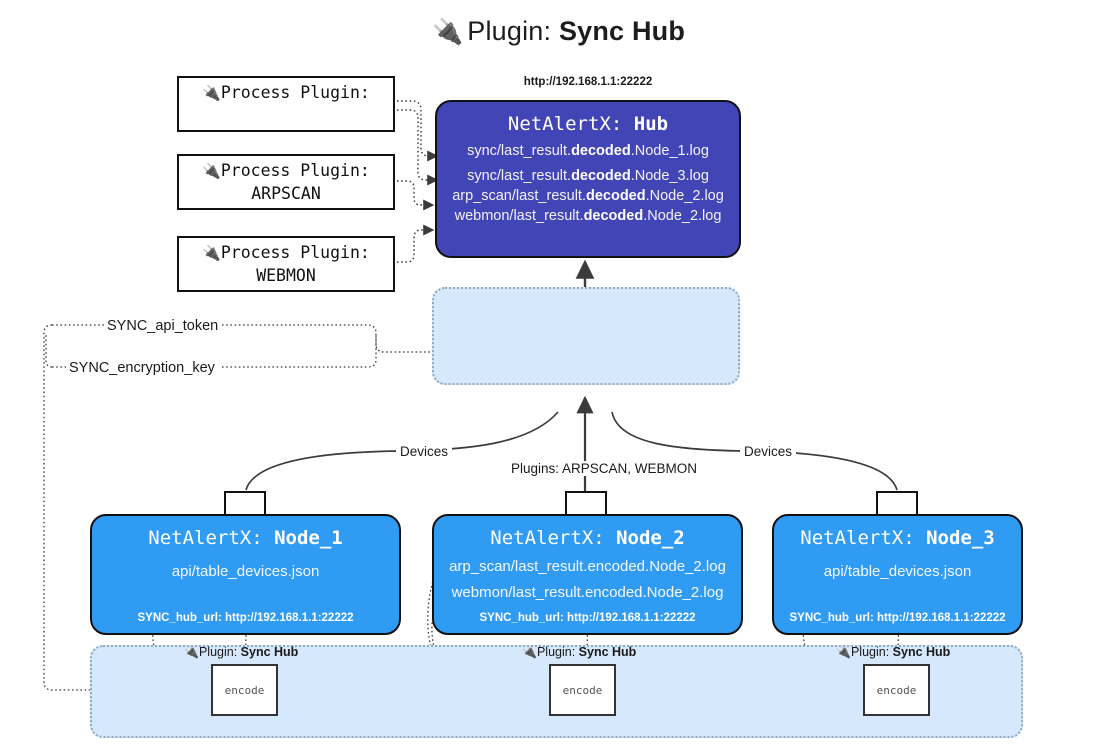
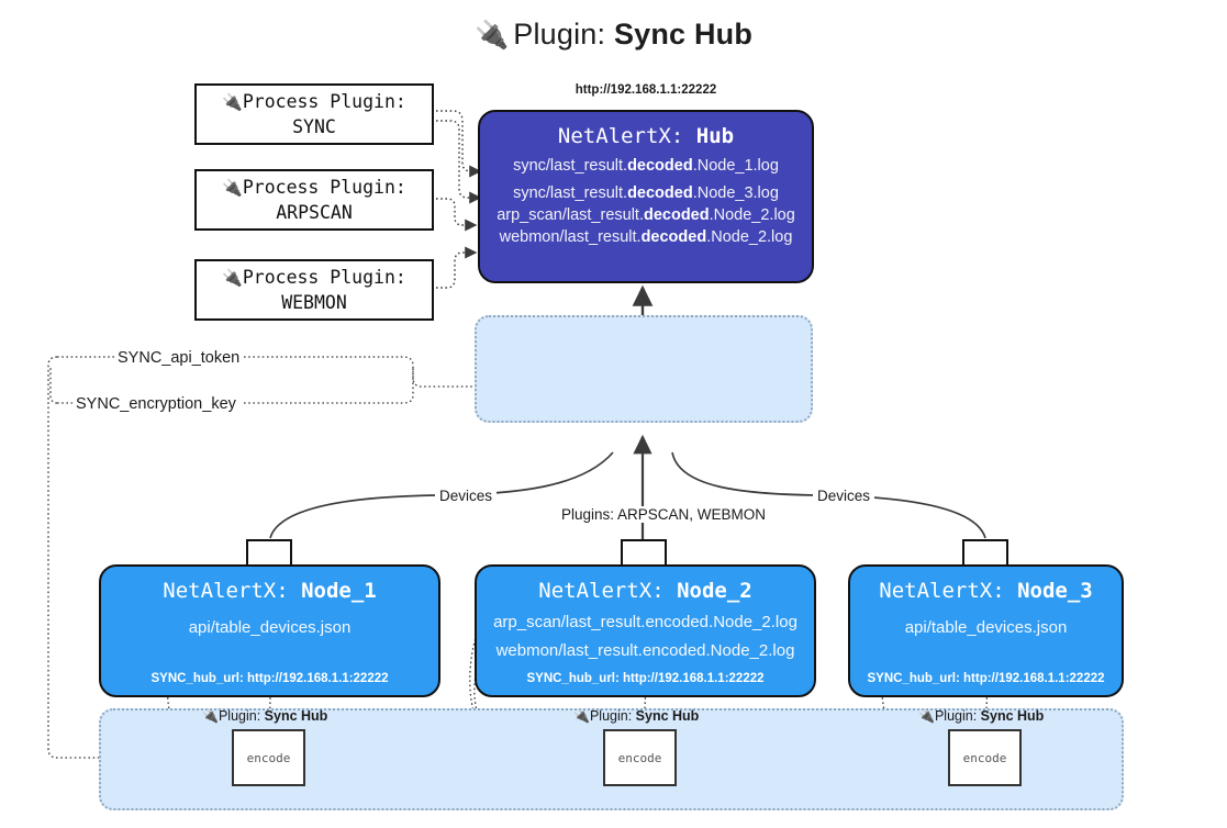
  🔌 Plugin: Sync Hub
  🔌Process Plugin:
+ SYNC
  🔌Process Plugin:
  ARPSCAN
  🔌Process Plugin:
  WEBMON
  http://192.168.1.1:22222
  NetAlertX: Hub
  sync/last_result.decoded.Node_1.log
  sync/last_result.decoded.Node_3.log
  arp_scan/last_result.decoded.Node_2.log
  webmon/last_result.decoded.Node_2.log
  SYNC_api_token
  SYNC_encryption_key
  Devices
  Devices
  Plugins: ARPSCAN, WEBMON
  NetAlertX: Node_1
  api/table_devices.json
  SYNC_hub_url: http://192.168.1.1:22222
  NetAlertX: Node_2
  arp_scan/last_result.encoded.Node_2.log
  webmon/last_result.encoded.Node_2.log
  SYNC_hub_url: http://192.168.1.1:22222
  NetAlertX: Node_3
  api/table_devices.json
  SYNC_hub_url: http://192.168.1.1:22222
  🔌Plugin: Sync Hub
  🔌Plugin: Sync Hub
  🔌Plugin: Sync Hub
  encode
  encode
  encode
